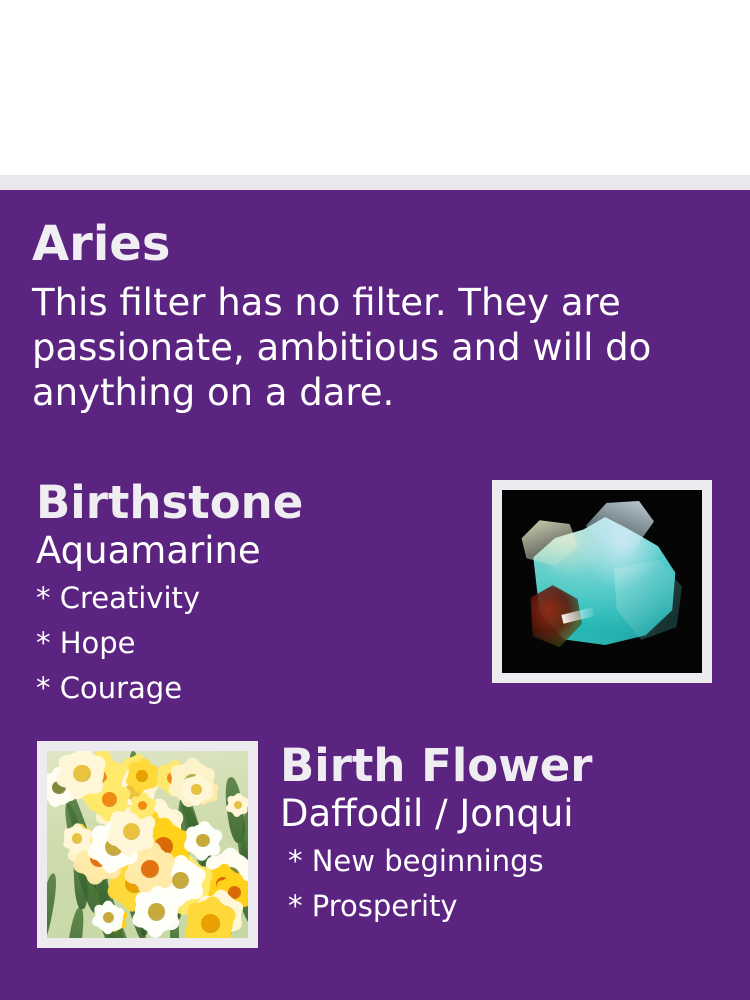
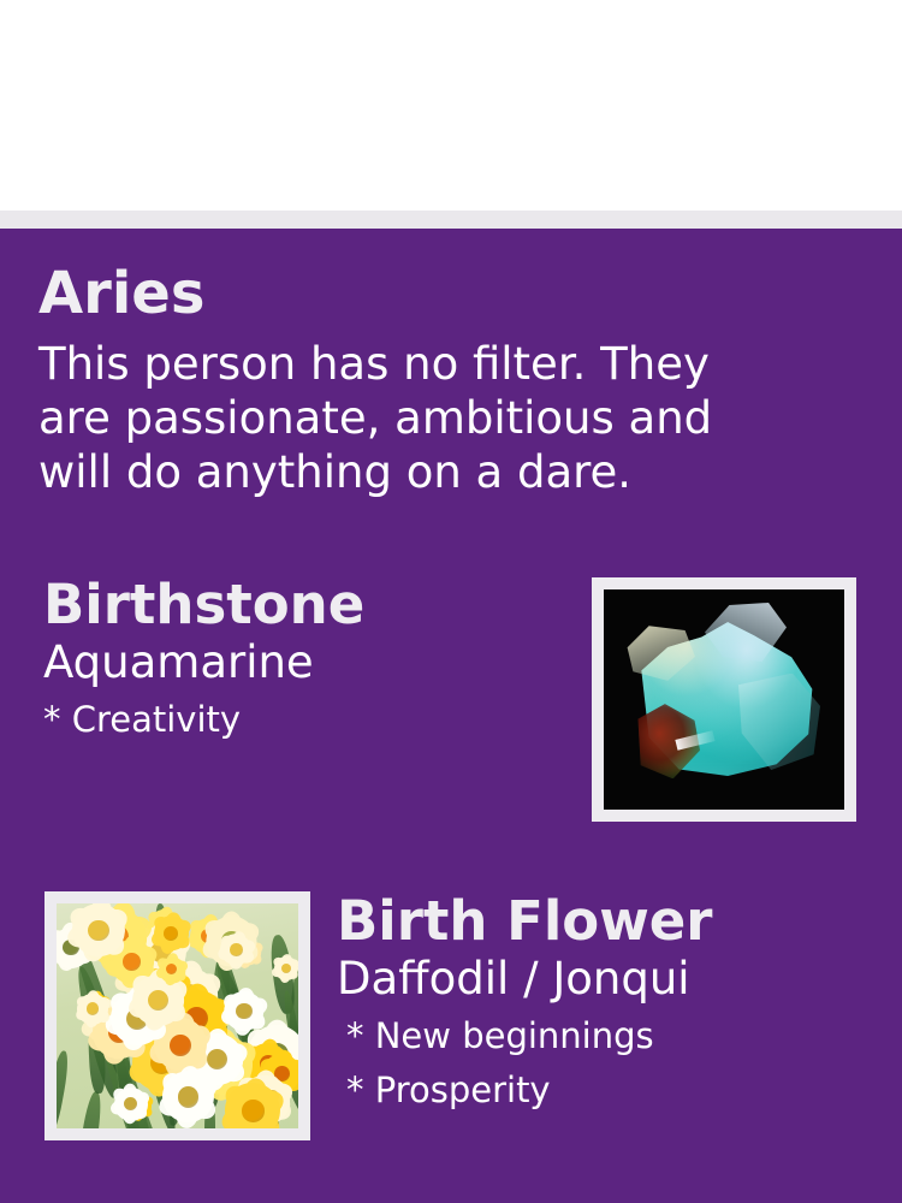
  Aries
- This filter has no filter. They are passionate, ambitious and will do anything on a dare.
+ This person has no filter. They are passionate, ambitious and will do anything on a dare.
  Birthstone
  Aquamarine
  * Creativity
- * Hope
- * Courage
  Birth Flower
  Daffodil / Jonqui
  * New beginnings
  * Prosperity
